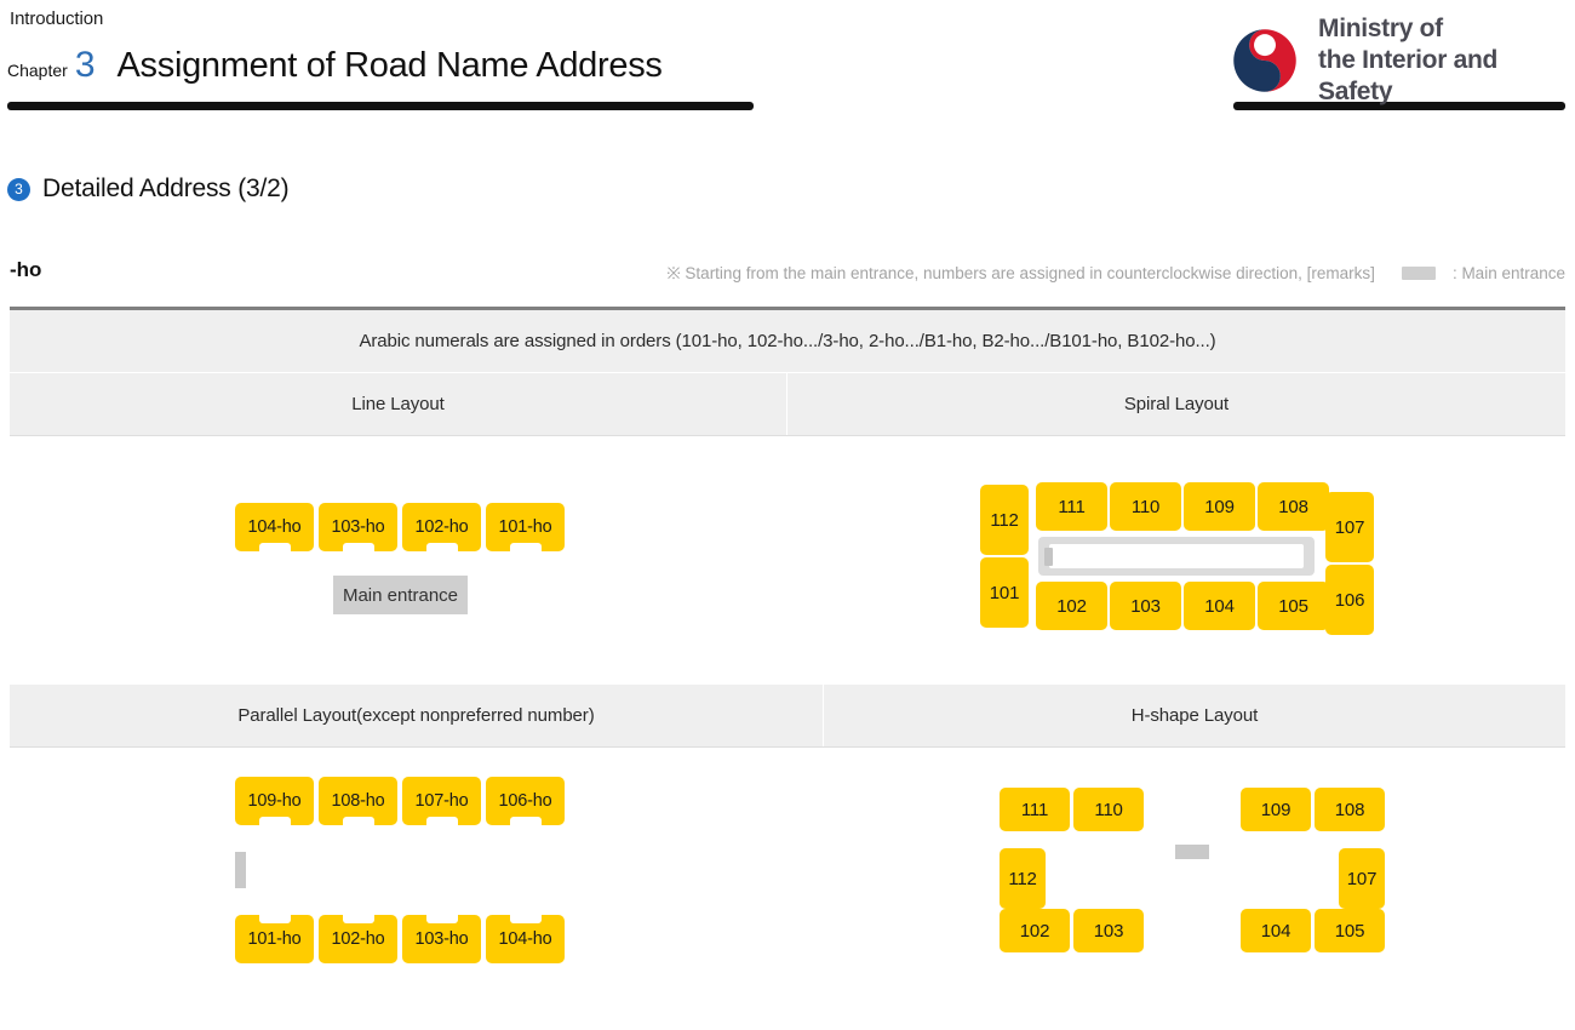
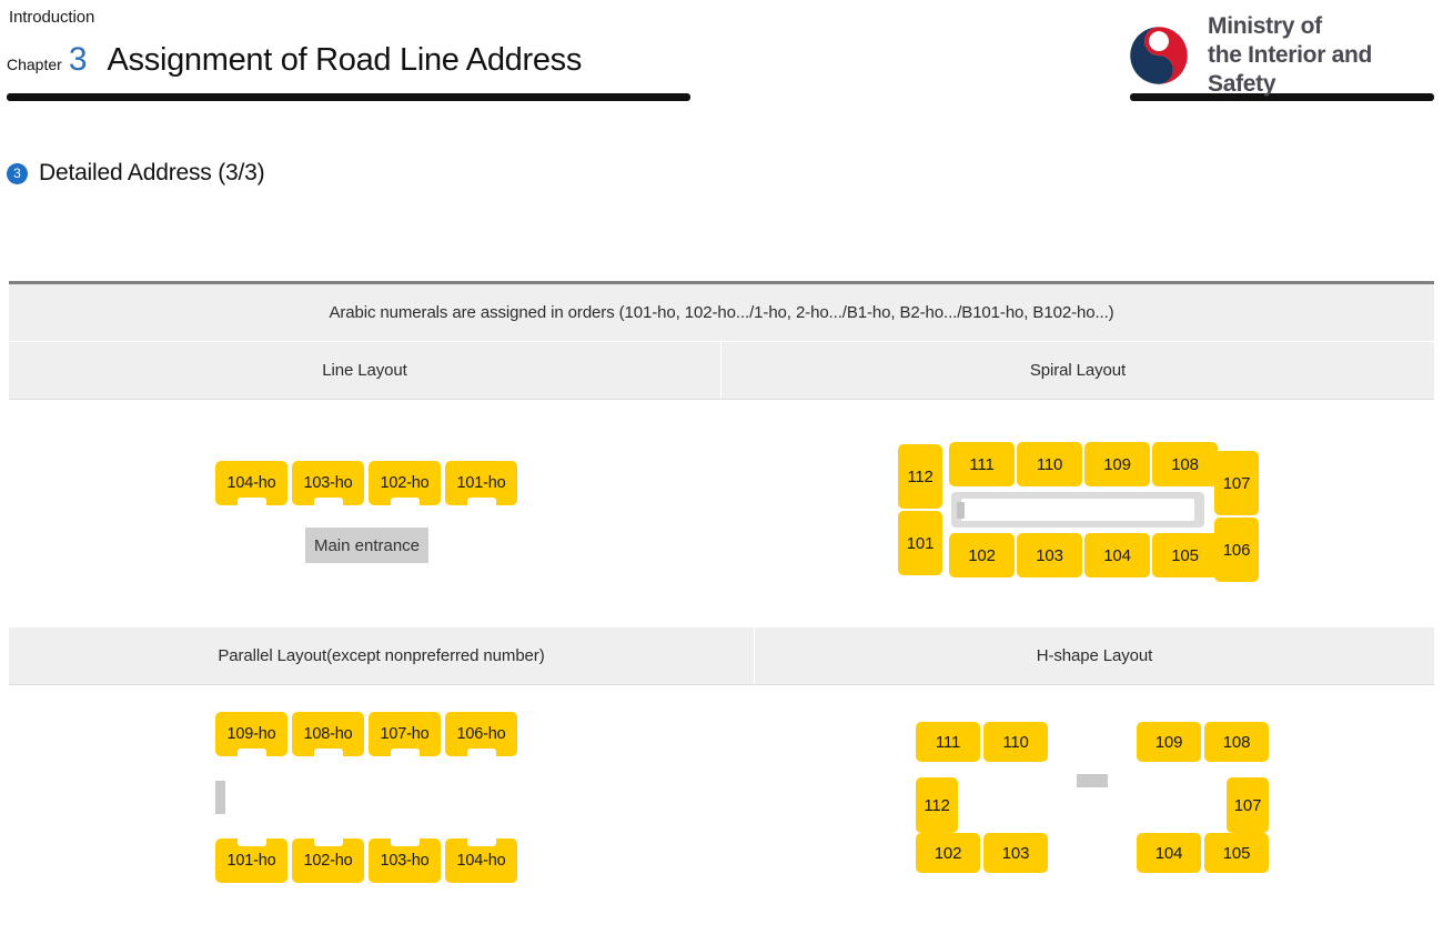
  Introduction
  Chapter
  3
- Assignment of Road Name Address
+ Assignment of Road Line Address
  Ministry of
  the Interior and Safety
  3
- Detailed Address (3/2)
+ Detailed Address (3/3)
- -ho
- ※ Starting from the main entrance, numbers are assigned in counterclockwise direction, [remarks]
- : Main entrance
- Arabic numerals are assigned in orders (101-ho, 102-ho.../3-ho, 2-ho.../B1-ho, B2-ho.../B101-ho, B102-ho...)
+ Arabic numerals are assigned in orders (101-ho, 102-ho.../1-ho, 2-ho.../B1-ho, B2-ho.../B101-ho, B102-ho...)
  Line Layout
  Spiral Layout
  104-ho
  103-ho
  102-ho
  101-ho
  Main entrance
  112
  101
  111
  110
  109
  108
  102
  103
  104
  105
  107
  106
  Parallel Layout(except nonpreferred number)
  H-shape Layout
  109-ho
  108-ho
  107-ho
  106-ho
  101-ho
  102-ho
  103-ho
  104-ho
  111
  110
  112
  102
  103
  109
  108
  107
  104
  105
